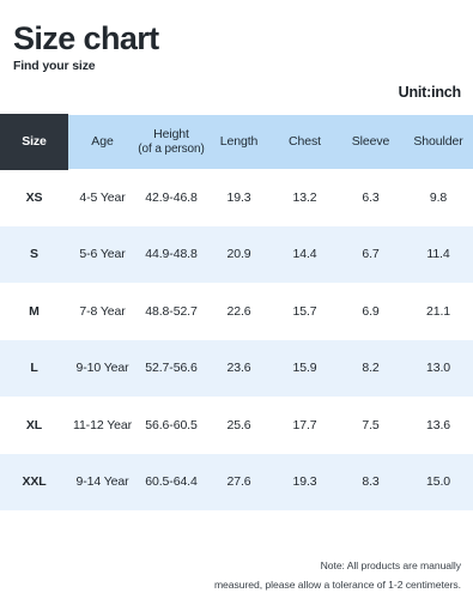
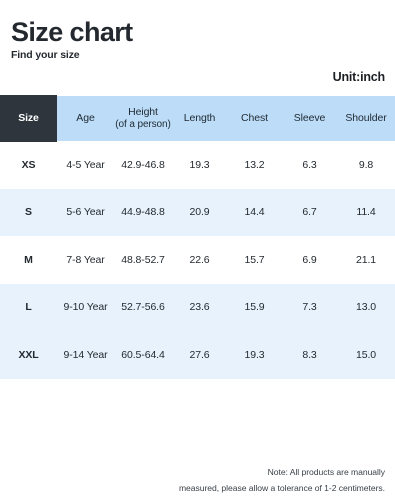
  Size chart
  Find your size
  Unit:inch
  Size	Age	Height (of a person)	Length	Chest	Sleeve	Shoulder
  XS	4-5 Year	42.9-46.8	19.3	13.2	6.3	9.8
  S	5-6 Year	44.9-48.8	20.9	14.4	6.7	11.4
  M	7-8 Year	48.8-52.7	22.6	15.7	6.9	21.1
- L	9-10 Year	52.7-56.6	23.6	15.9	8.2	13.0
+ L	9-10 Year	52.7-56.6	23.6	15.9	7.3	13.0
- XL	11-12 Year	56.6-60.5	25.6	17.7	7.5	13.6
  XXL	9-14 Year	60.5-64.4	27.6	19.3	8.3	15.0
  Note: All products are manually
  measured, please allow a tolerance of 1-2 centimeters.
